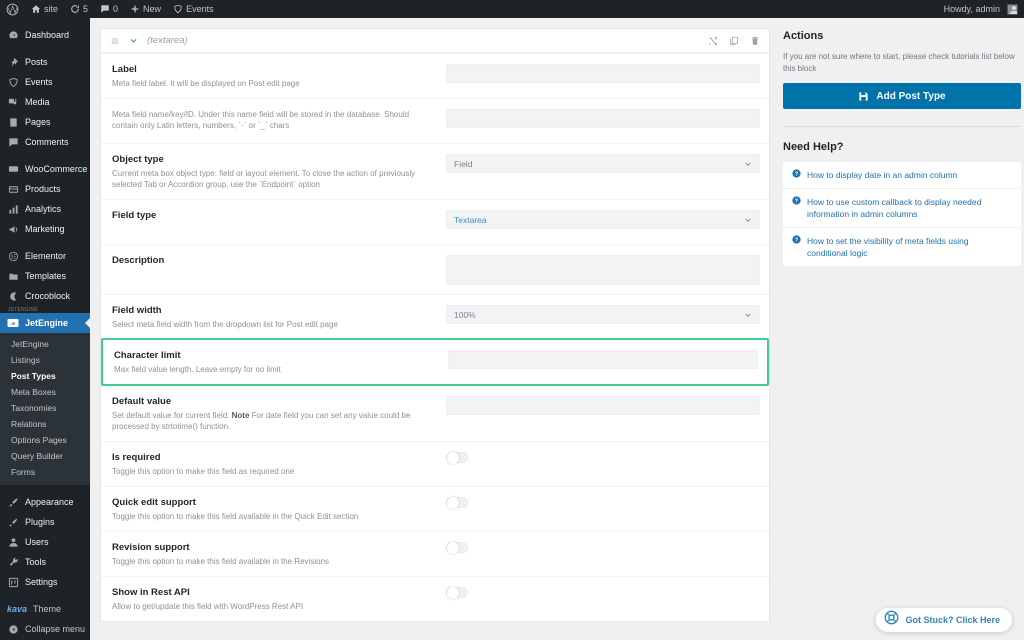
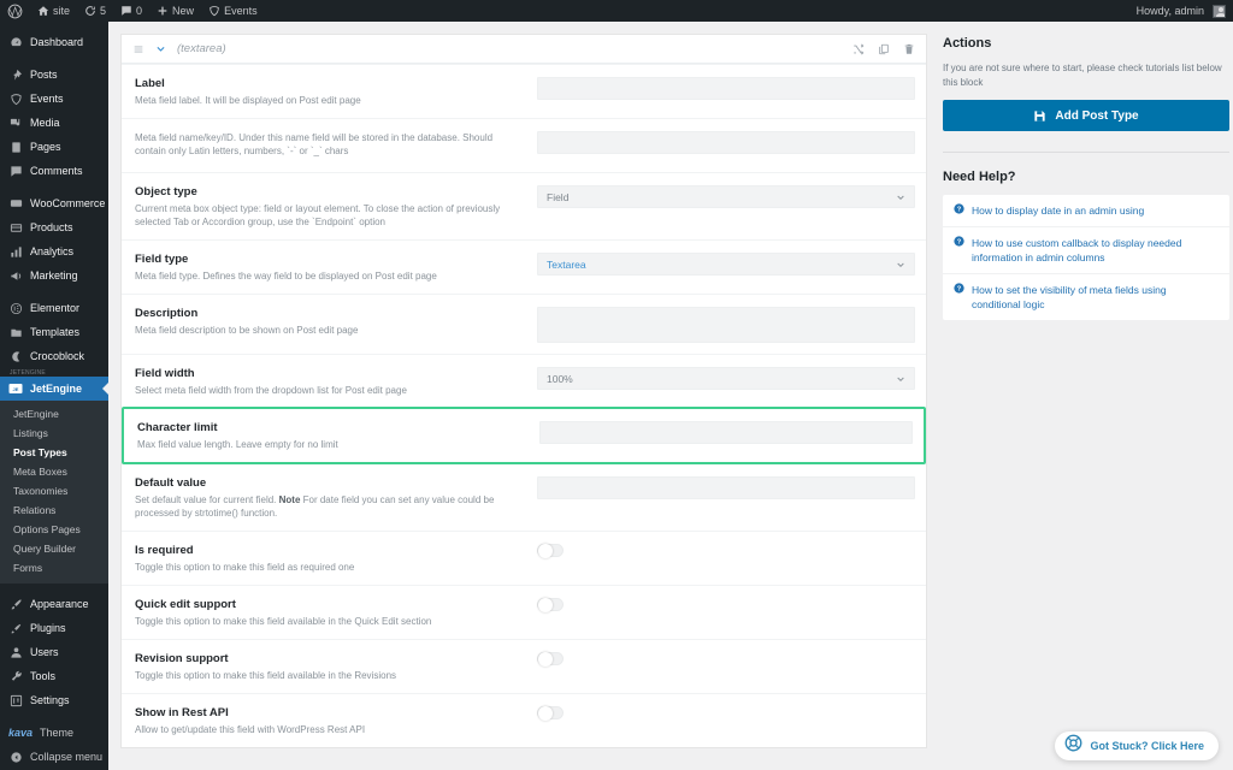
  site
  5
  0
  New
  Events
  Howdy, admin
  Dashboard
  Posts
  Events
  Media
  Pages
  Comments
  WooCommerce
  Products
  Analytics
  Marketing
  Elementor
  Templates
  Crocoblock
  JetEngine
  JetEngine
  Listings
  Post Types
  Meta Boxes
  Taxonomies
  Relations
  Options Pages
  Query Builder
  Forms
  Appearance
  Plugins
  Users
  Tools
  Settings
  kava
  Theme
  Collapse menu
  (textarea)
  Label
  Meta field label. It will be displayed on Post edit page
  Meta field name/key/ID. Under this name field will be stored in the database. Should contain only Latin letters, numbers, `-` or `_` chars
  Object type
  Current meta box object type: field or layout element. To close the action of previously selected Tab or Accordion group, use the `Endpoint` option
  Field
  Field type
+ Meta field type. Defines the way field to be displayed on Post edit page
  Textarea
  Description
+ Meta field description to be shown on Post edit page
  Field width
  Select meta field width from the dropdown list for Post edit page
  100%
  Character limit
  Max field value length. Leave empty for no limit
  Default value
  Set default value for current field. Note For date field you can set any value could be processed by strtotime() function.
  Is required
  Toggle this option to make this field as required one
  Quick edit support
  Toggle this option to make this field available in the Quick Edit section
  Revision support
  Toggle this option to make this field available in the Revisions
  Show in Rest API
  Allow to get/update this field with WordPress Rest API
  Actions
  If you are not sure where to start, please check tutorials list below this block
  Add Post Type
  Need Help?
- How to display date in an admin column
+ How to display date in an admin using
  How to use custom callback to display needed information in admin columns
  How to set the visibility of meta fields using conditional logic
  Got Stuck? Click Here
